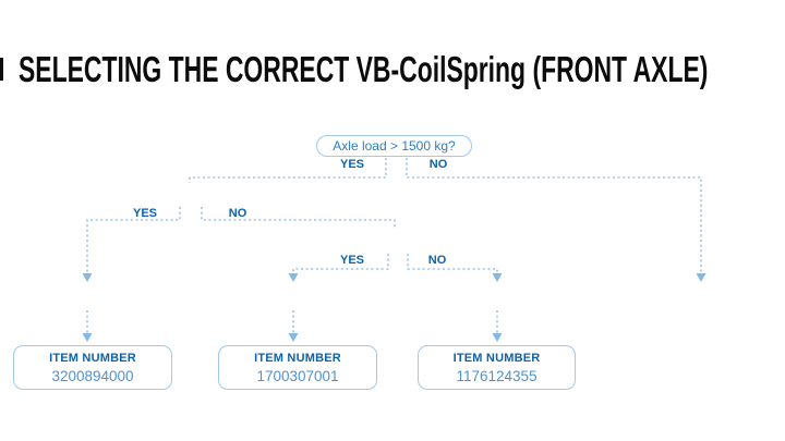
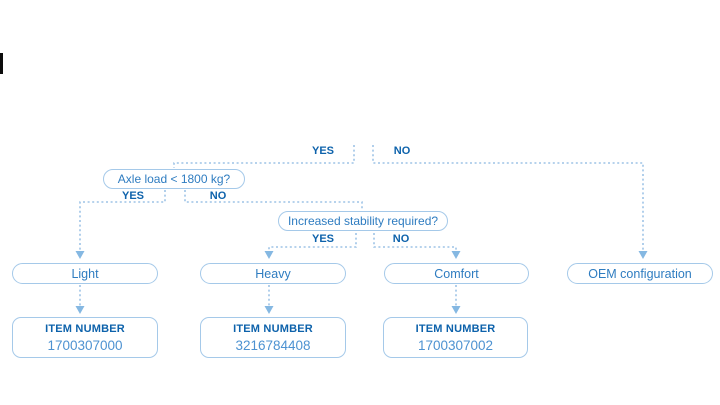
- SELECTING THE CORRECT VB-CoilSpring (FRONT AXLE)
- Axle load > 1500 kg?
  YES
  NO
+ Axle load < 1800 kg?
  YES
  NO
+ Increased stability required?
  YES
  NO
+ Light
+ Heavy
+ Comfort
+ OEM configuration
  ITEM NUMBER
- 3200894000
+ 1700307000
  ITEM NUMBER
- 1700307001
+ 3216784408
  ITEM NUMBER
- 1176124355
+ 1700307002
